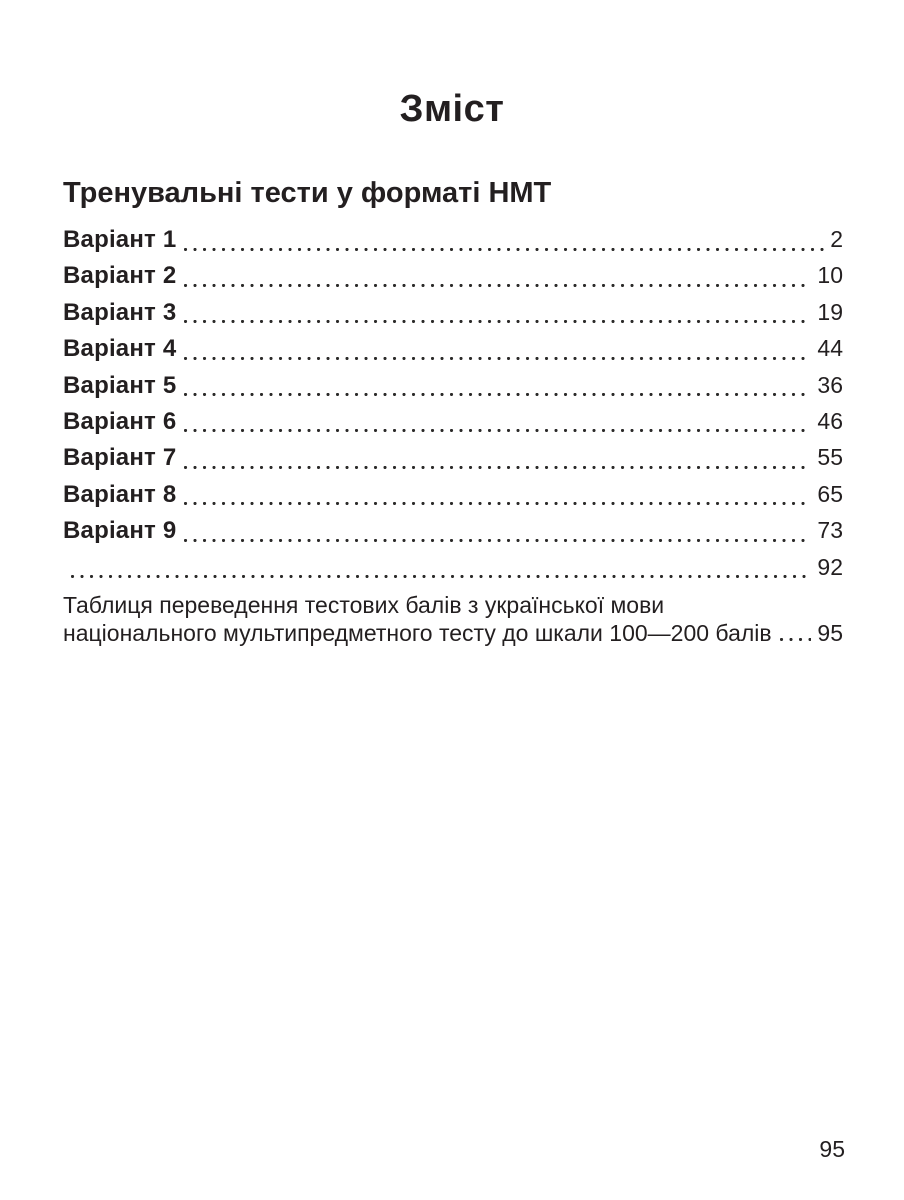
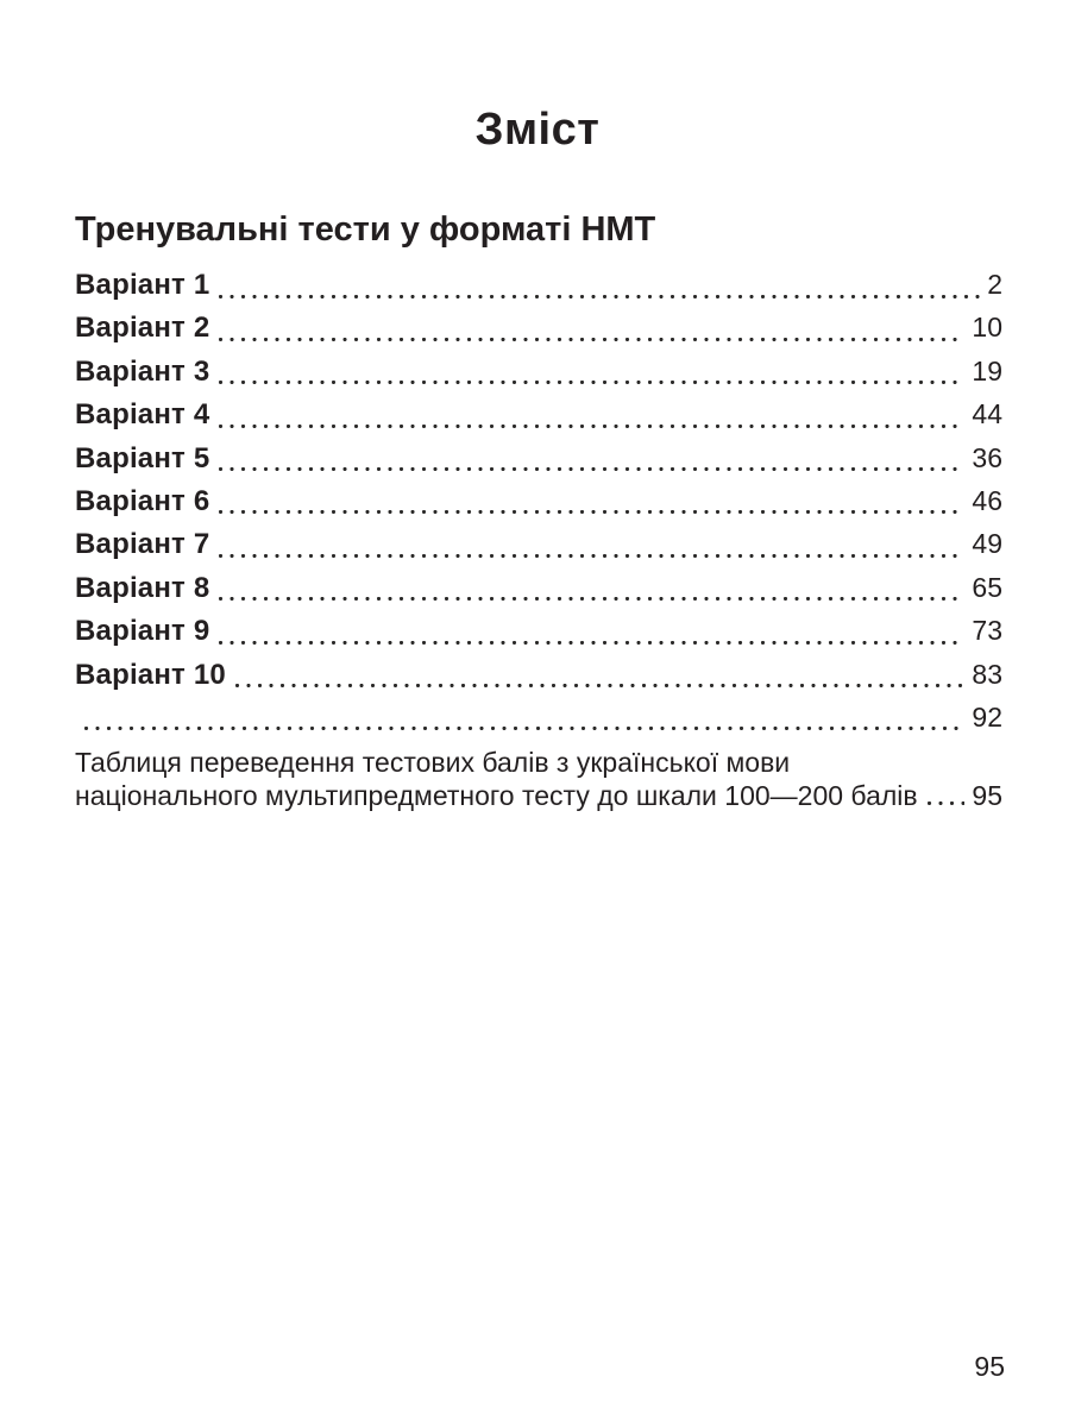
  Зміст
  Тренувальні тести у форматі НМТ
  Варіант 1
  2
  Варіант 2
  10
  Варіант 3
  19
  Варіант 4
  44
  Варіант 5
  36
  Варіант 6
  46
  Варіант 7
- 55
+ 49
  Варіант 8
  65
  Варіант 9
  73
+ Варіант 10
+ 83
  92
  Таблиця переведення тестових балів з української мови
  національного мультипредметного тесту до шкали 100—200 балів
  95
  95
